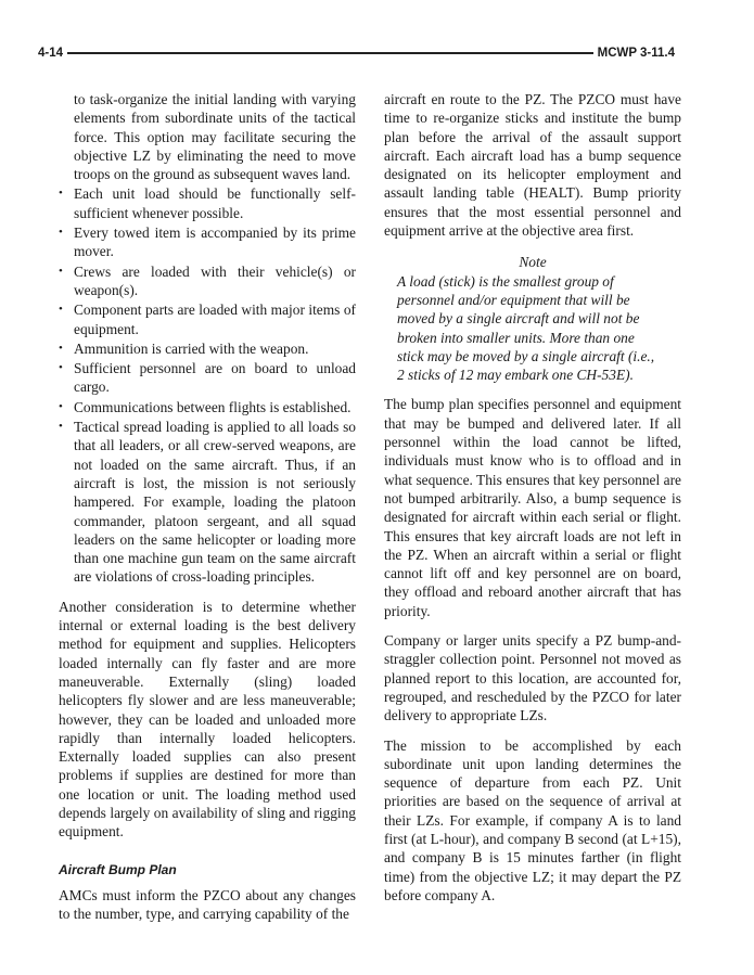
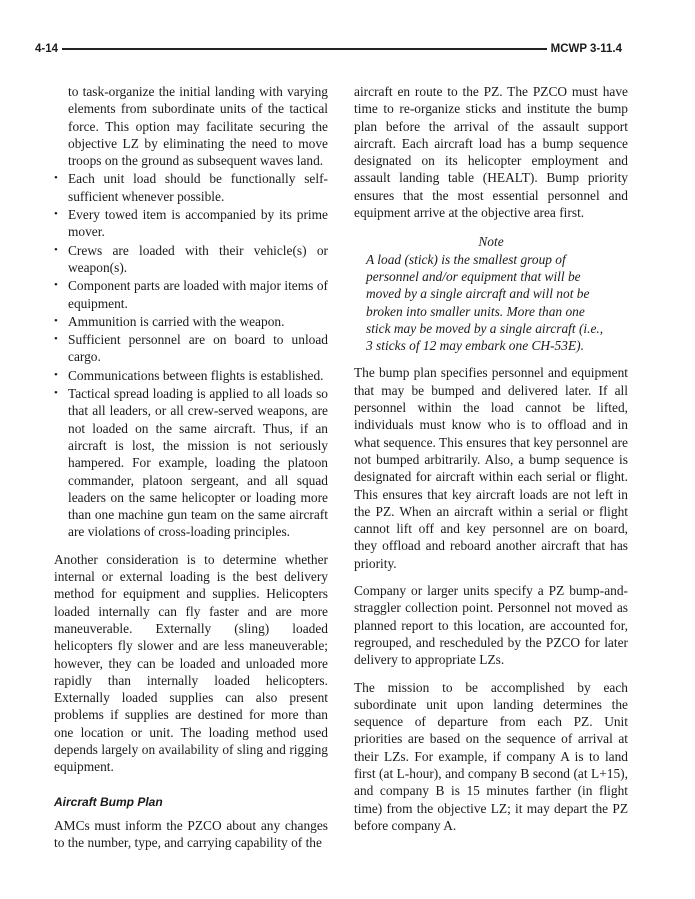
  4-14
  MCWP 3-11.4
  to task-organize the initial landing with varying elements from subordinate units of the tactical force. This option may facilitate securing the objective LZ by eliminating the need to move troops on the ground as subsequent waves land.
  •
  Each unit load should be functionally self-sufficient whenever possible.
  •
  Every towed item is accompanied by its prime mover.
  •
  Crews are loaded with their vehicle(s) or weapon(s).
  •
  Component parts are loaded with major items of equipment.
  •
  Ammunition is carried with the weapon.
  •
  Sufficient personnel are on board to unload cargo.
  •
  Communications between flights is established.
  •
  Tactical spread loading is applied to all loads so that all leaders, or all crew-served weapons, are not loaded on the same aircraft. Thus, if an aircraft is lost, the mission is not seriously hampered. For example, loading the platoon commander, platoon sergeant, and all squad leaders on the same helicopter or loading more than one machine gun team on the same aircraft are violations of cross-loading principles.
  Another consideration is to determine whether internal or external loading is the best delivery method for equipment and supplies. Helicopters loaded internally can fly faster and are more maneuverable. Externally (sling) loaded helicopters fly slower and are less maneuverable; however, they can be loaded and unloaded more rapidly than internally loaded helicopters. Externally loaded supplies can also present problems if supplies are destined for more than one location or unit. The loading method used depends largely on availability of sling and rigging equipment.
  Aircraft Bump Plan
  AMCs must inform the PZCO about any changes to the number, type, and carrying capability of the
  aircraft en route to the PZ. The PZCO must have time to re-organize sticks and institute the bump plan before the arrival of the assault support aircraft. Each aircraft load has a bump sequence designated on its helicopter employment and assault landing table (HEALT). Bump priority ensures that the most essential personnel and equipment arrive at the objective area first.
  Note
- A load (stick) is the smallest group of personnel and/or equipment that will be moved by a single aircraft and will not be broken into smaller units. More than one stick may be moved by a single aircraft (i.e., 2 sticks of 12 may embark one CH-53E).
+ A load (stick) is the smallest group of personnel and/or equipment that will be moved by a single aircraft and will not be broken into smaller units. More than one stick may be moved by a single aircraft (i.e., 3 sticks of 12 may embark one CH-53E).
  The bump plan specifies personnel and equipment that may be bumped and delivered later. If all personnel within the load cannot be lifted, individuals must know who is to offload and in what sequence. This ensures that key personnel are not bumped arbitrarily. Also, a bump sequence is designated for aircraft within each serial or flight. This ensures that key aircraft loads are not left in the PZ. When an aircraft within a serial or flight cannot lift off and key personnel are on board, they offload and reboard another aircraft that has priority.
  Company or larger units specify a PZ bump-and-straggler collection point. Personnel not moved as planned report to this location, are accounted for, regrouped, and rescheduled by the PZCO for later delivery to appropriate LZs.
  The mission to be accomplished by each subordinate unit upon landing determines the sequence of departure from each PZ. Unit priorities are based on the sequence of arrival at their LZs. For example, if company A is to land first (at L-hour), and company B second (at L+15), and company B is 15 minutes farther (in flight time) from the objective LZ; it may depart the PZ before company A.
